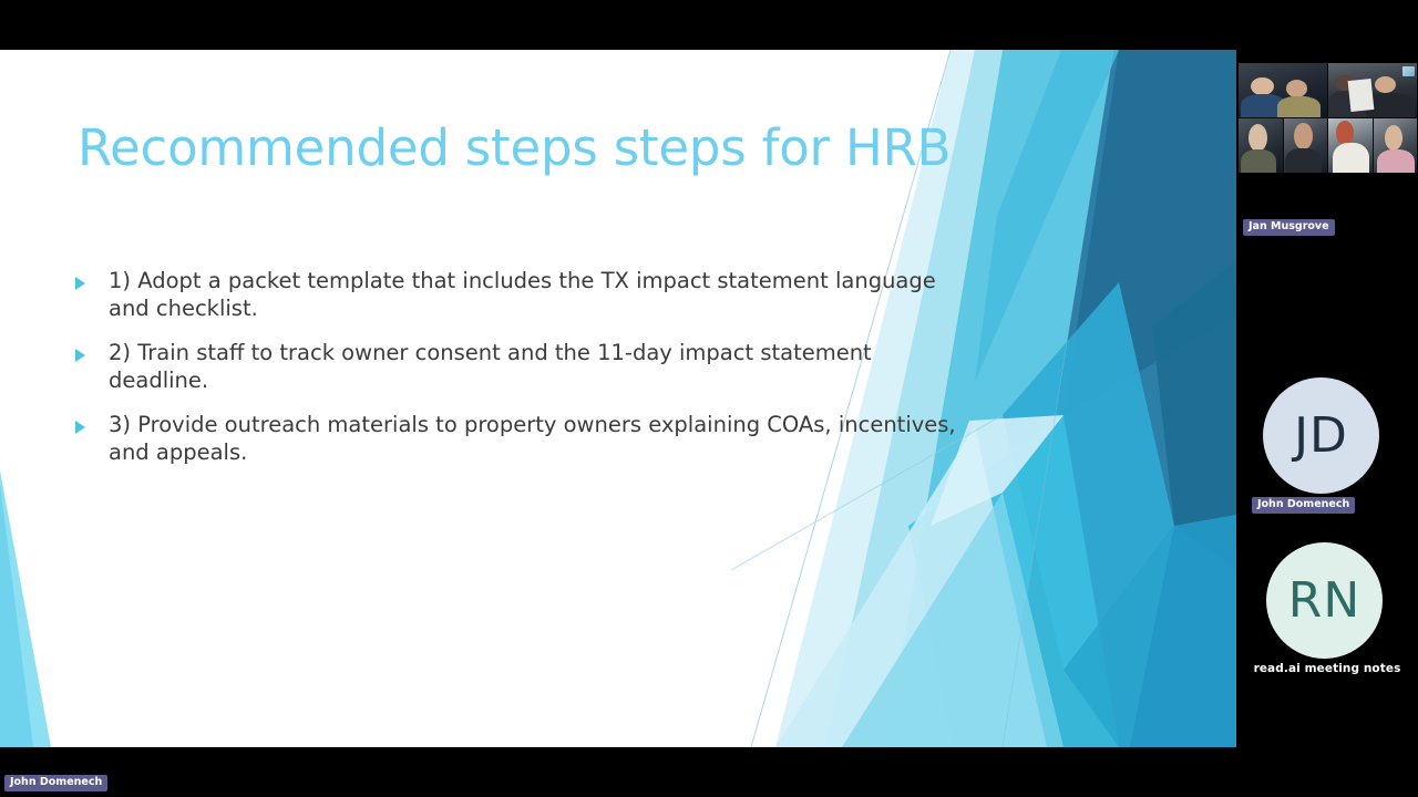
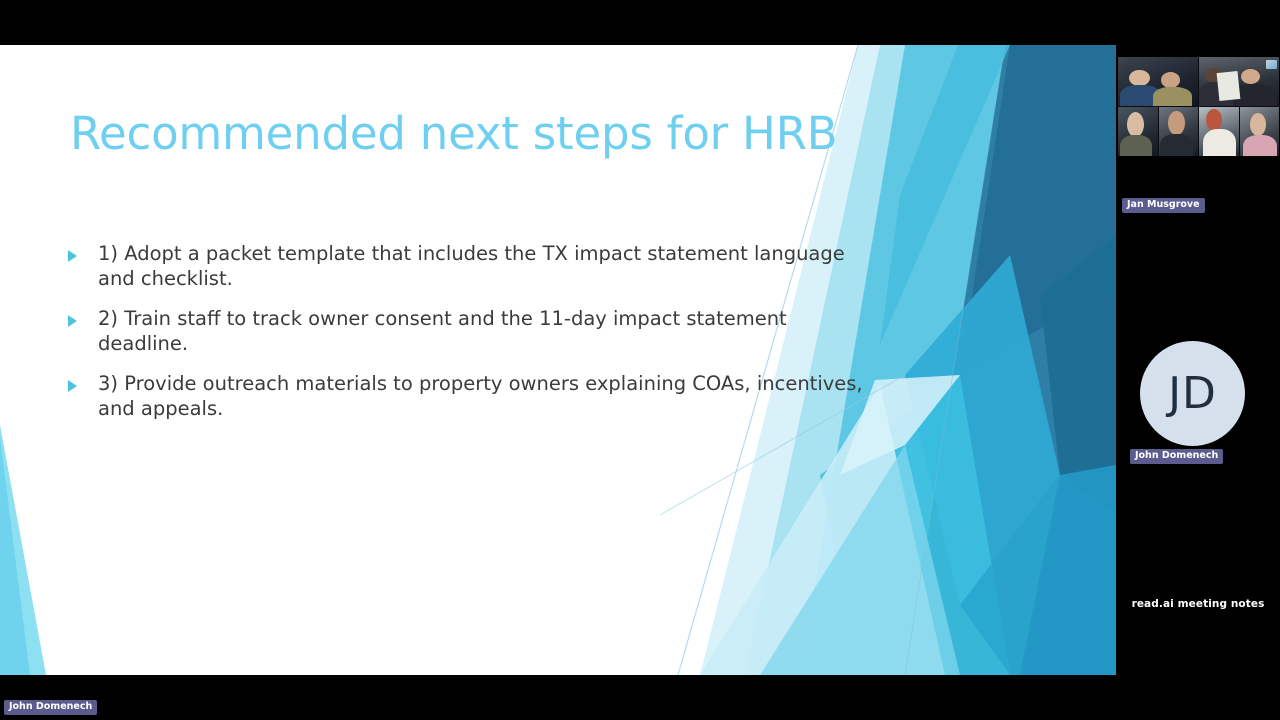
- Recommended steps steps for HRB
+ Recommended next steps for HRB
  1) Adopt a packet template that includes the TX impact statement language and checklist.
  2) Train staff to track owner consent and the 11-day impact statement deadline.
  3) Provide outreach materials to property owners explaining COAs, incentives, and appeals.
  Jan Musgrove
  JD
  John Domenech
- RN
  read.ai meeting notes
  John Domenech
